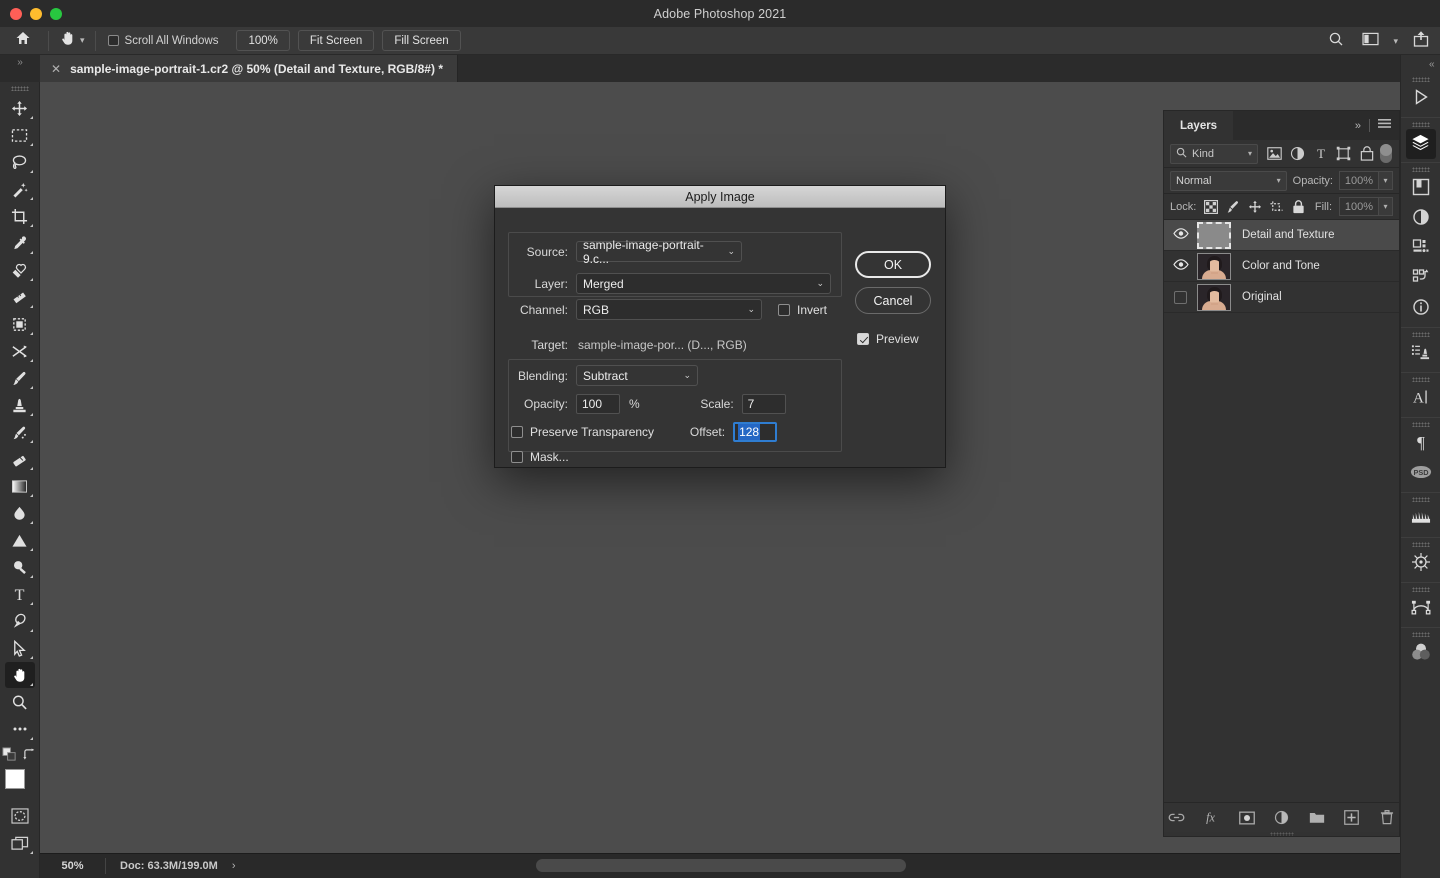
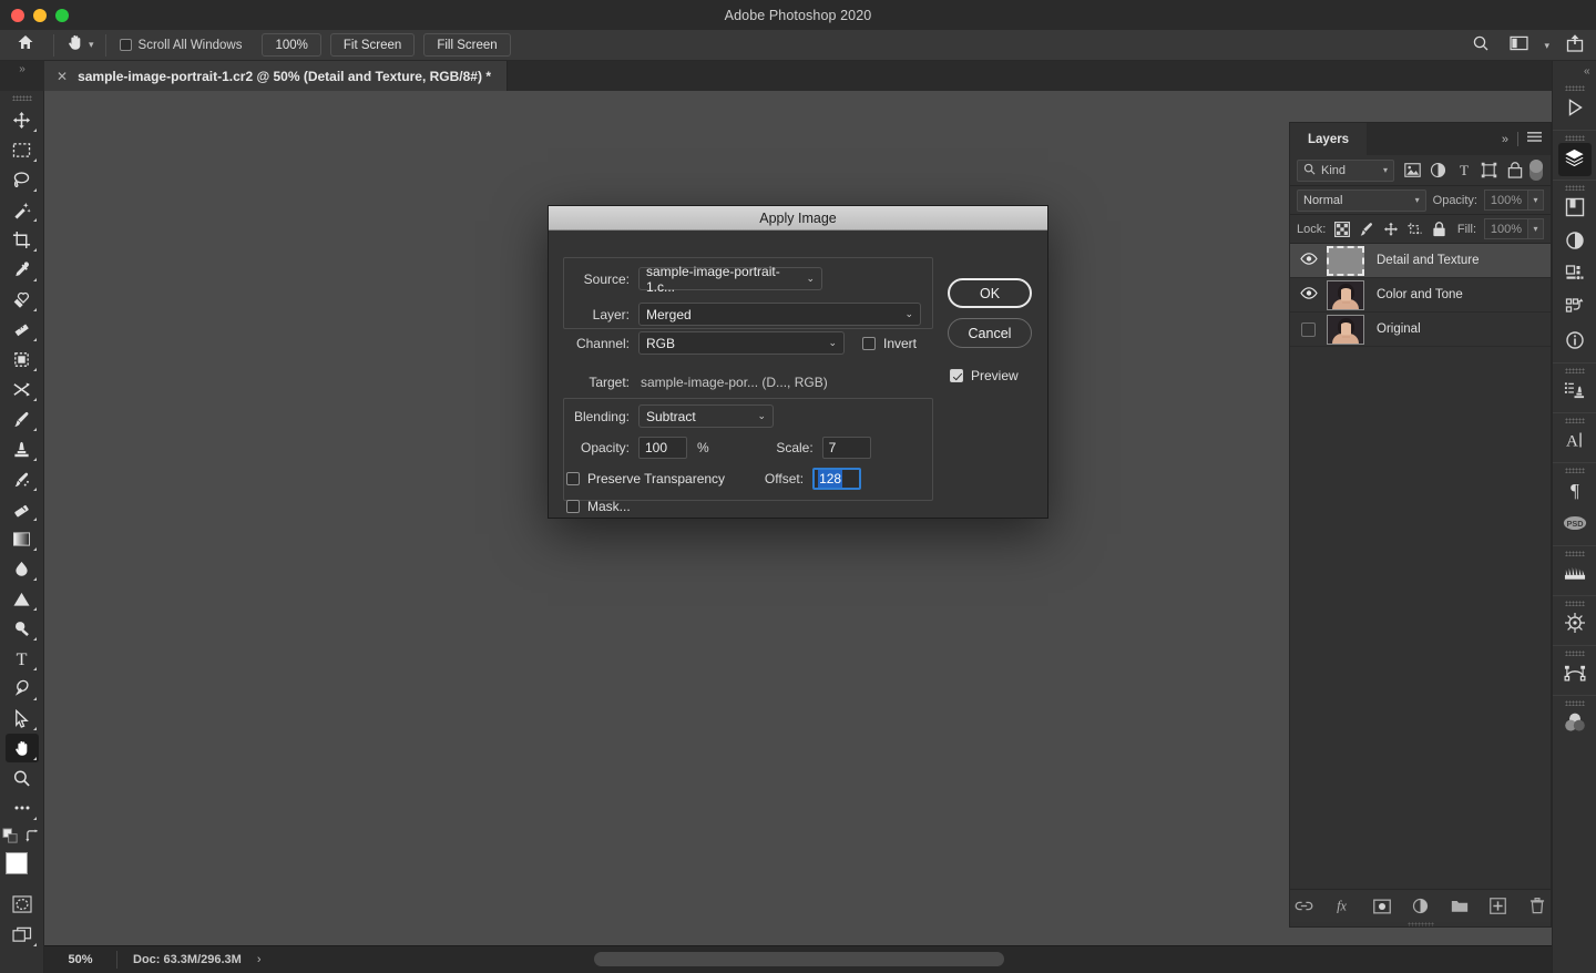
- Adobe Photoshop 2021
+ Adobe Photoshop 2020
  ▾
  Scroll All Windows
  100%
  Fit Screen
  Fill Screen
  ▾
  »
  ✕
  sample-image-portrait-1.cr2 @ 50% (Detail and Texture, RGB/8#) *
  T
  50%
- Doc: 63.3M/199.0M
+ Doc: 63.3M/296.3M
  ›
  «
  A
  ¶
  PSD
  Layers
  »
  Kind
  ▾
  T
  Normal
  ▾
  Opacity:
  100%
  ▾
  Lock:
  Fill:
  100%
  ▾
  Detail and Texture
  Color and Tone
  Original
  fx
  Apply Image
  Source:
- sample-image-portrait-9.c...
+ sample-image-portrait-1.c...
  ⌄
  Layer:
  Merged
  ⌄
  Channel:
  RGB
  ⌄
  Invert
  Target:
  sample-image-por... (D..., RGB)
  Blending:
  Subtract
  ⌄
  Opacity:
  100
  %
  Scale:
  7
  Preserve Transparency
  Offset:
  128
  Mask...
  OK
  Cancel
  Preview
